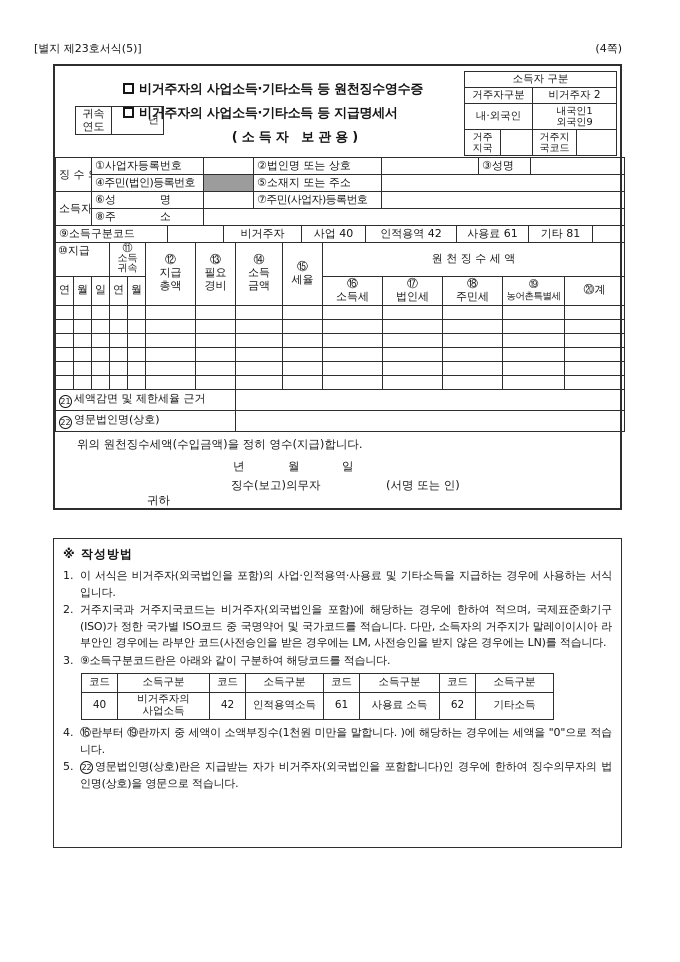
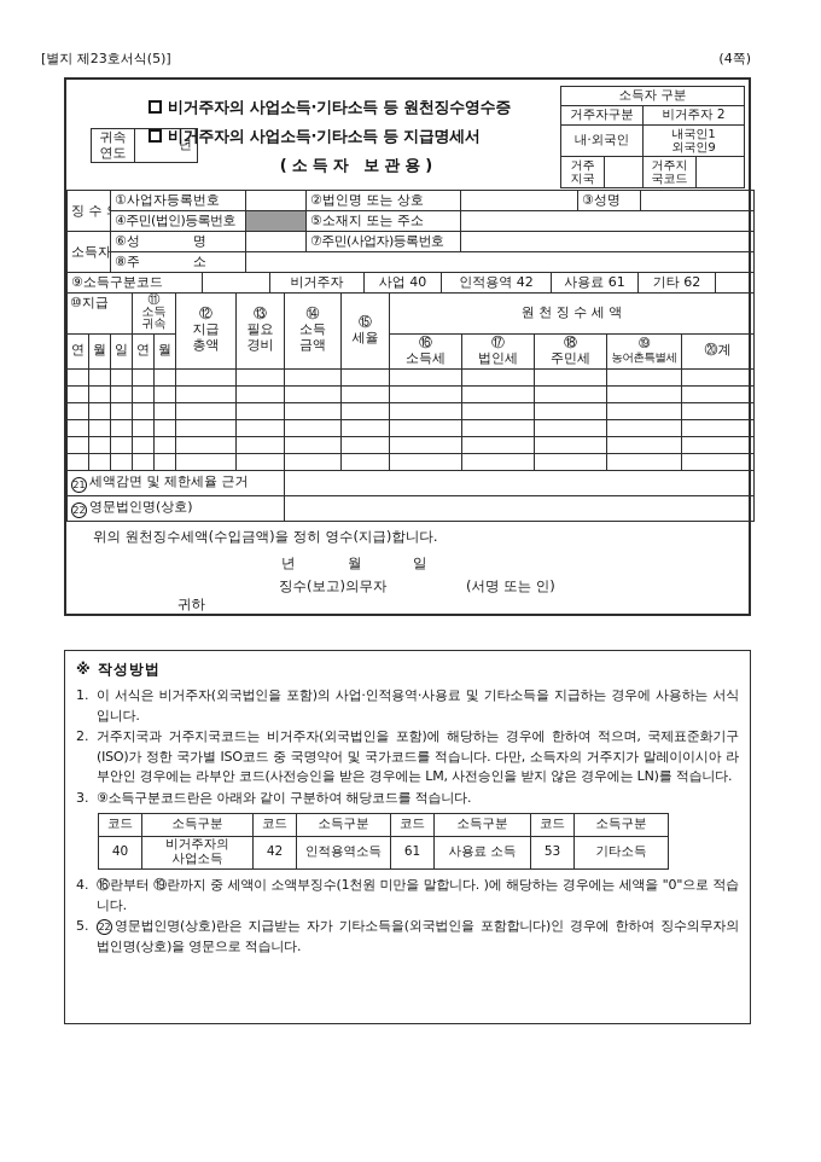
  [별지 제23호서식(5)]
  (4쪽)
  귀속 연도	년
  비거주자의 사업소득·기타소득 등 원천징수영수증
  비거주자의 사업소득·기타소득 등 지급명세서
  (소득자 보관용)
  소득자 구분
  거주자구분	비거주자 2
  내·외국인	내국인1 외국인9
  거주 지국		거주지 국코드
  징 수	①사업자등록번호		②법인명 또는 상호		③성명
  ④주민(법인)등록번호		⑤소재지 또는 주소
  소득자	⑥성 명		⑦주민(사업자)등록번호
  ⑧주 소
- ⑨소득구분코드		비거주자	사업 40	인적용역 42	사용료 61	기타 81
+ ⑨소득구분코드		비거주자	사업 40	인적용역 42	사용료 61	기타 62
  ⑩지급	⑪ 소득 귀속	⑫ 지급 총액	⑬ 필요 경비	⑭ 소득 금액	⑮ 세율	원 천 징 수 세 액
  연	월	일	연	월	⑯ 소득세	⑰ 법인세	⑱ 주민세	⑲ 농어촌특별세	⑳계
  21 세액감면 및 제한세율 근거
  22 영문법인명(상호)
  위의 원천징수세액(수입금액)을 정히 영수(지급)합니다.
  년
  월
  일
  징수(보고)의무자
  (서명 또는 인)
  귀하
  ※ 작성방법
  1.
  이 서식은 비거주자(외국법인을 포함)의 사업·인적용역·사용료 및 기타소득을 지급하는 경우에 사용하는 서식입니다.
  2.
  거주지국과 거주지국코드는 비거주자(외국법인을 포함)에 해당하는 경우에 한하여 적으며, 국제표준화기구(ISO)가 정한 국가별 ISO코드 중 국명약어 및 국가코드를 적습니다. 다만, 소득자의 거주지가 말레이이시아 라부안인 경우에는 라부안 코드(사전승인을 받은 경우에는 LM, 사전승인을 받지 않은 경우에는 LN)를 적습니다.
  3.
  ⑨소득구분코드란은 아래와 같이 구분하여 해당코드를 적습니다.
  코드	소득구분	코드	소득구분	코드	소득구분	코드	소득구분
- 40	비거주자의 사업소득	42	인적용역소득	61	사용료 소득	62	기타소득
+ 40	비거주자의 사업소득	42	인적용역소득	61	사용료 소득	53	기타소득
  4.
  ⑯란부터 ⑲란까지 중 세액이 소액부징수(1천원 미만을 말합니다. )에 해당하는 경우에는 세액을 "0"으로 적습니다.
  5.
- 22 영문법인명(상호)란은 지급받는 자가 비거주자(외국법인을 포함합니다)인 경우에 한하여 징수의무자의 법인명(상호)을 영문으로 적습니다.
+ 22 영문법인명(상호)란은 지급받는 자가 기타소득을(외국법인을 포함합니다)인 경우에 한하여 징수의무자의 법인명(상호)을 영문으로 적습니다.
